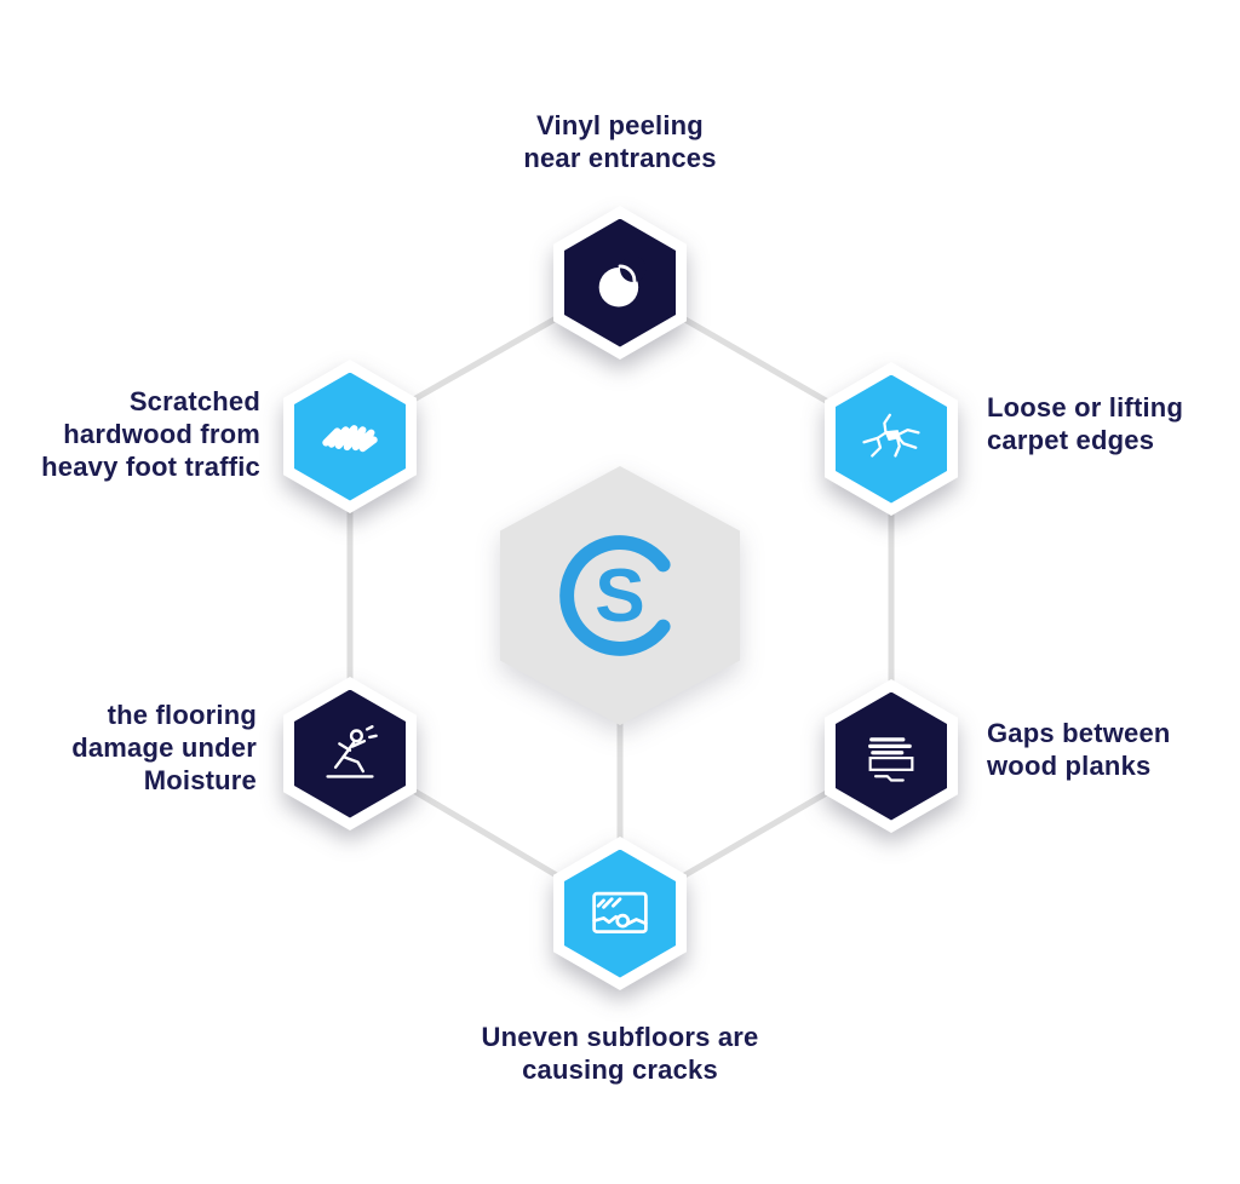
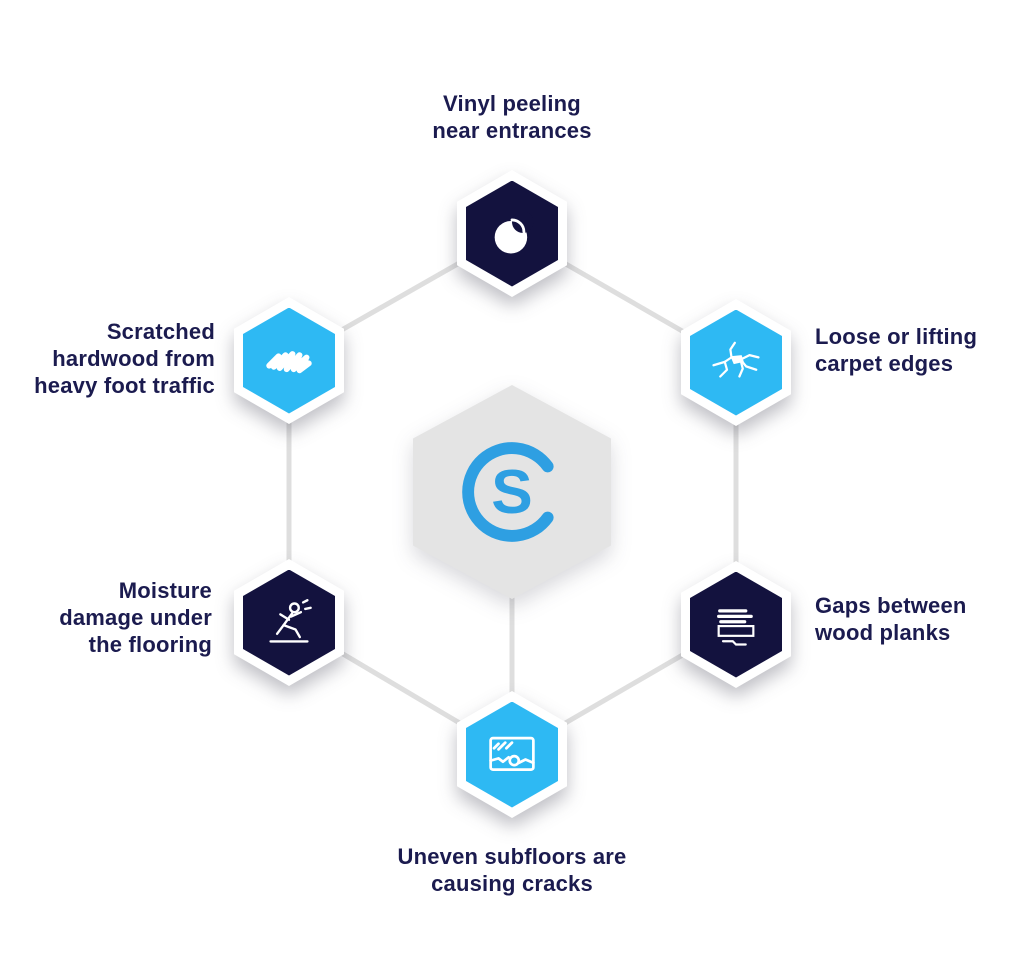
  S
  Vinyl peeling
  near entrances
  Loose or lifting
  carpet edges
  Gaps between
  wood planks
  Uneven subfloors are
  causing cracks
- the flooring
+ Moisture
  damage under
- Moisture
+ the flooring
  Scratched
  hardwood from
  heavy foot traffic
